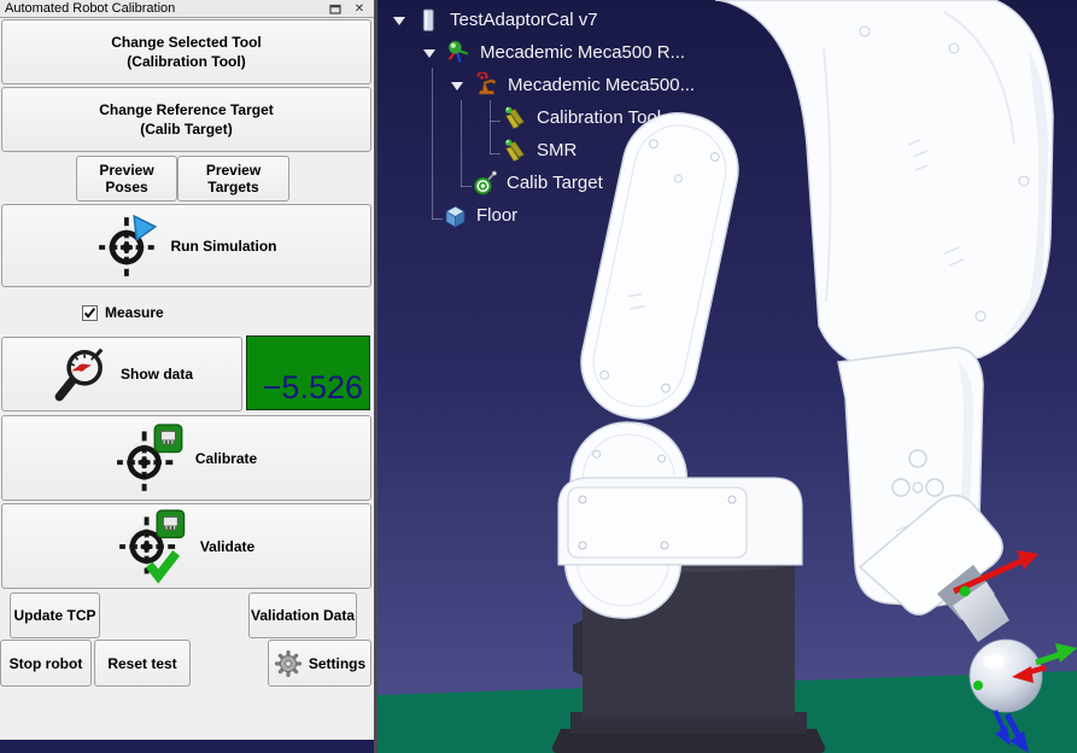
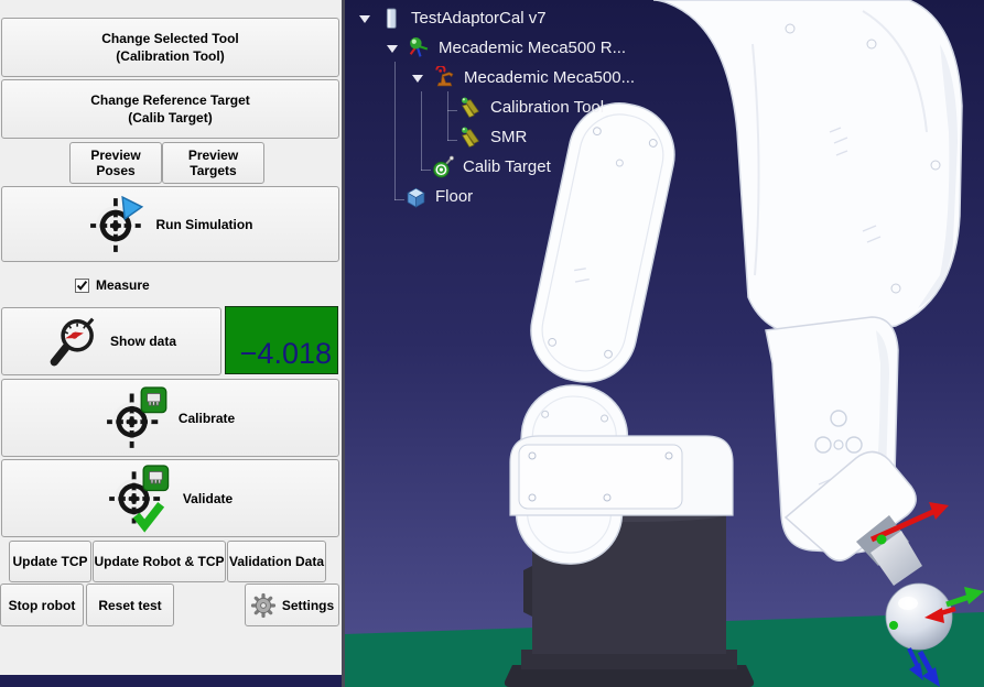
- Automated Robot Calibration
- ✕
  Change Selected Tool
  (Calibration Tool)
  Change Reference Target
  (Calib Target)
  Preview Poses
  Preview Targets
  Run Simulation
  Measure
  Show data
- −5.526
+ −4.018
  Calibrate
  Validate
  Update TCP
+ Update Robot & TCP
  Validation Data
  Stop robot
  Reset test
  Settings
  TestAdaptorCal v7
  Mecademic Meca500 R...
  Mecademic Meca500...
  Calibration Tool
  SMR
  Calib Target
  Floor
